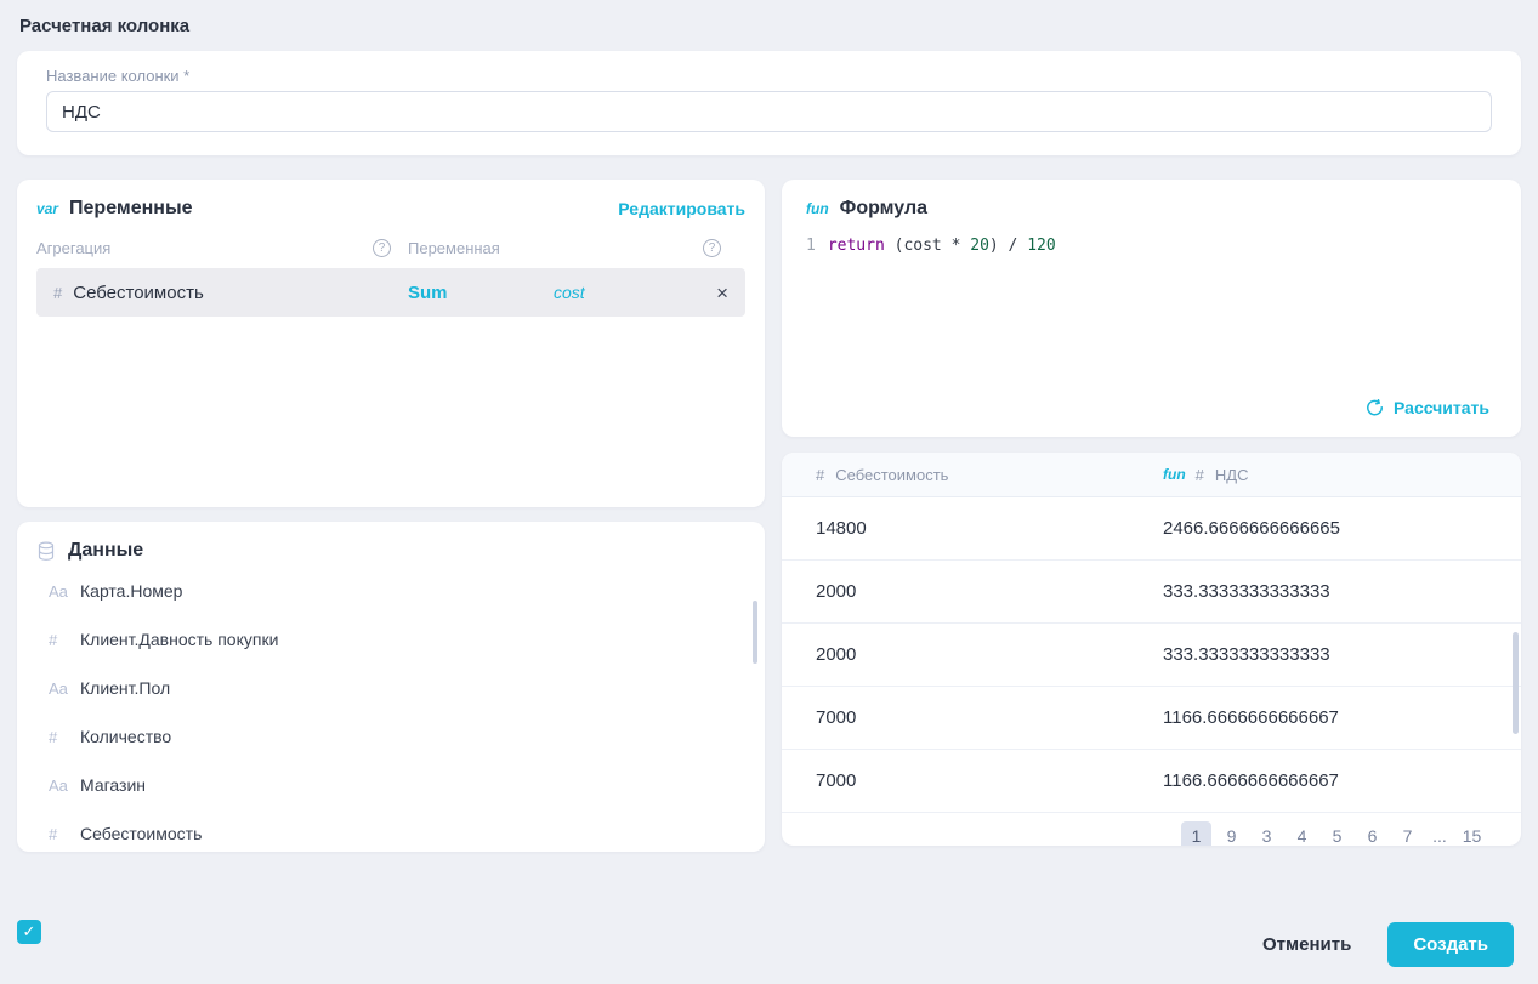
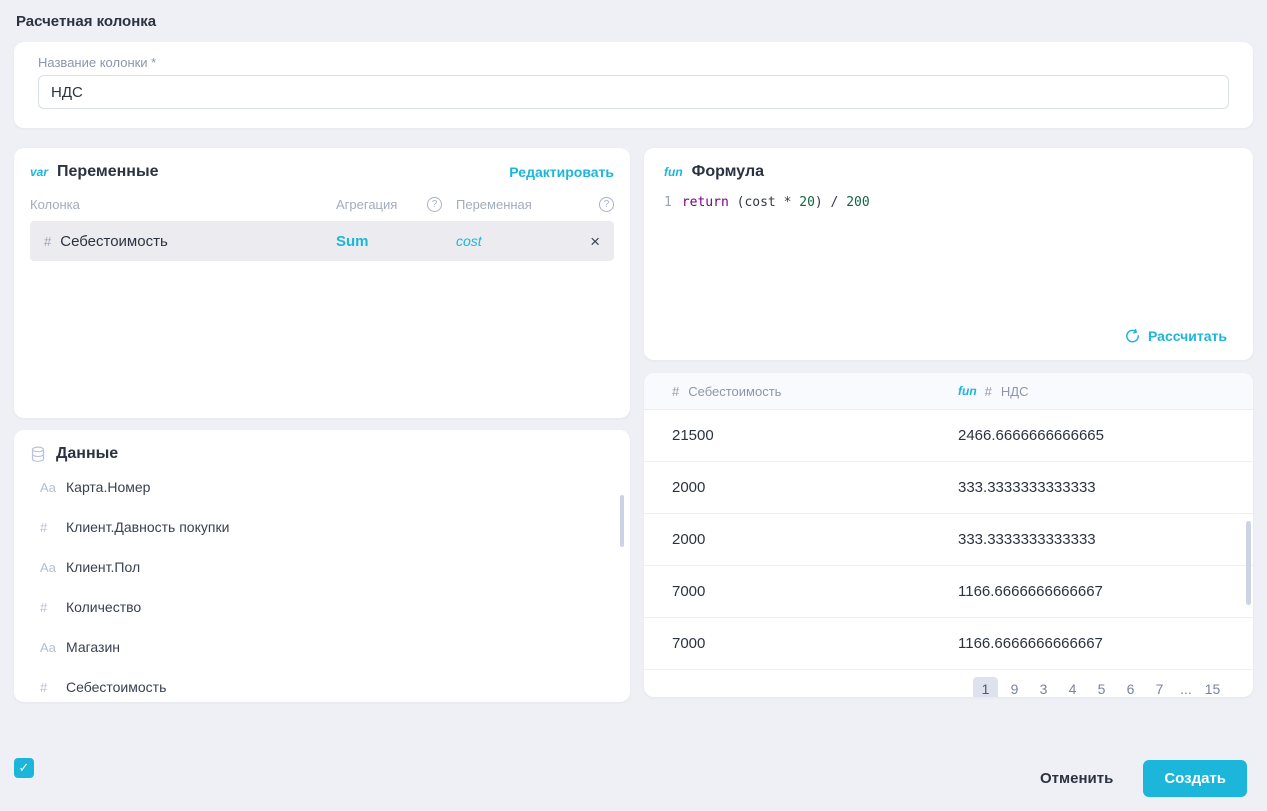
  Расчетная колонка
  Название колонки *
  НДС
  var
  Переменные
  Редактировать
+ Колонка
  Агрегация
  ?
  Переменная
  ?
  #
  Себестоимость
  Sum
  cost
  ×
  Данные
  Aa
  Карта.Номер
  #
  Клиент.Давность покупки
  Aa
  Клиент.Пол
  #
  Количество
  Aa
  Магазин
  #
  Себестоимость
  fun
  Формула
  1
  return
  (cost *
  20
  ) /
- 120
+ 200
  Рассчитать
  #
  Себестоимость
  fun
  #
  НДС
- 14800
+ 21500
  2466.6666666666665
  2000
  333.3333333333333
  2000
  333.3333333333333
  7000
  1166.6666666666667
  7000
  1166.6666666666667
  1
  9
  3
  4
  5
  6
  7
  ...
  15
  ✓
  Отменить
  Создать
